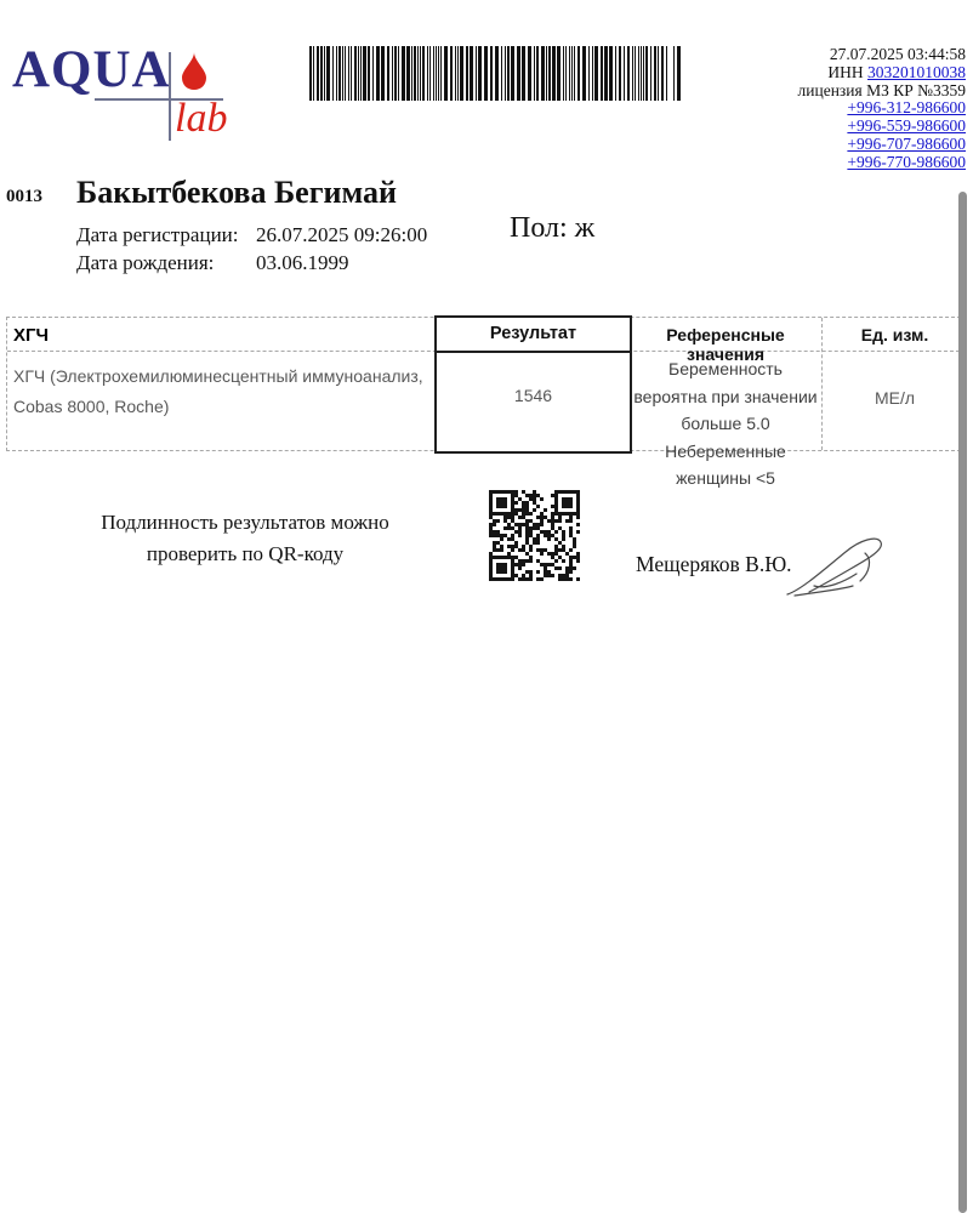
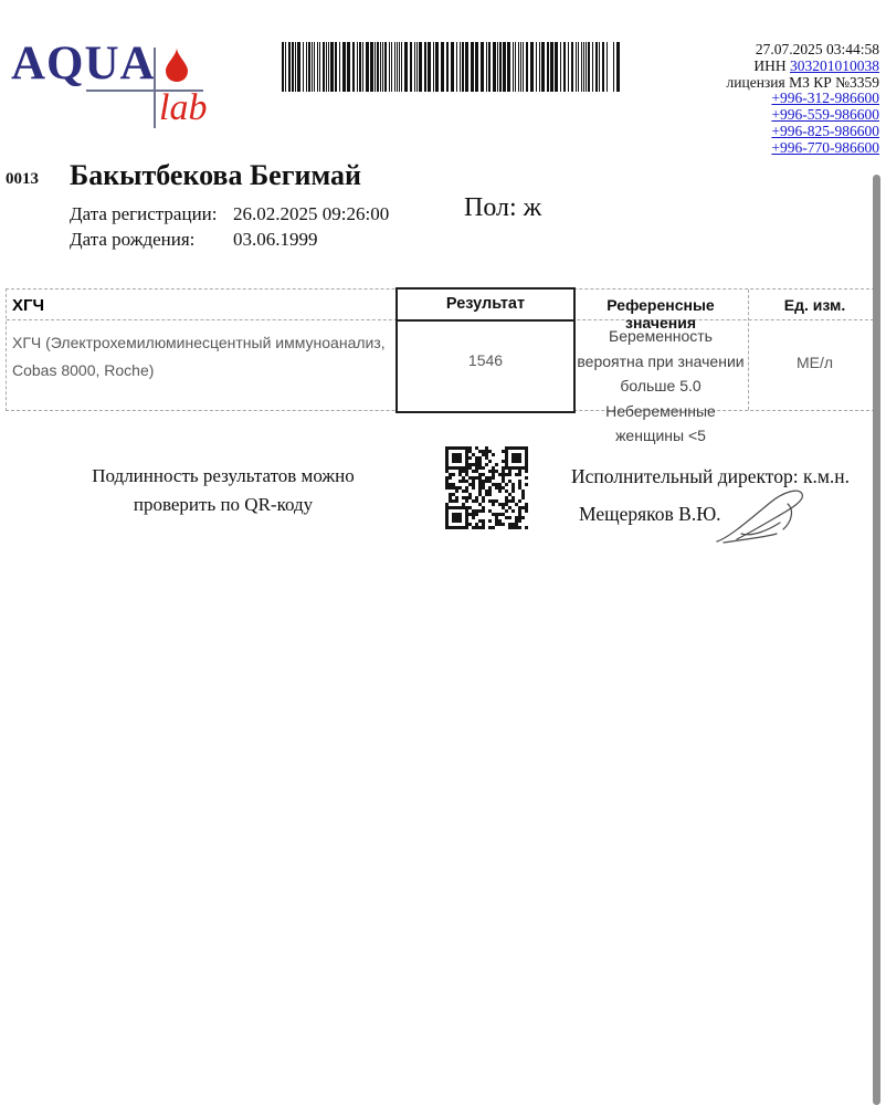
  AQUA
  lab
  27.07.2025 03:44:58
  ИНН 303201010038
  лицензия МЗ КР №3359
  +996-312-986600
  +996-559-986600
- +996-707-986600
+ +996-825-986600
  +996-770-986600
  0013
  Бакытбекова Бегимай
  Дата регистрации:
- 26.07.2025 09:26:00
+ 26.02.2025 09:26:00
  Дата рождения:
  03.06.1999
  Пол: ж
  ХГЧ
  Результат
  Референсные значения
  Ед. изм.
  ХГЧ (Электрохемилюминесцентный иммуноанализ, Cobas 8000, Roche)
  1546
  Беременность вероятна при значении больше 5.0 Небеременные женщины <5
  МЕ/л
  Подлинность результатов можно проверить по QR-коду
+ Исполнительный директор: к.м.н.
  Мещеряков В.Ю.
